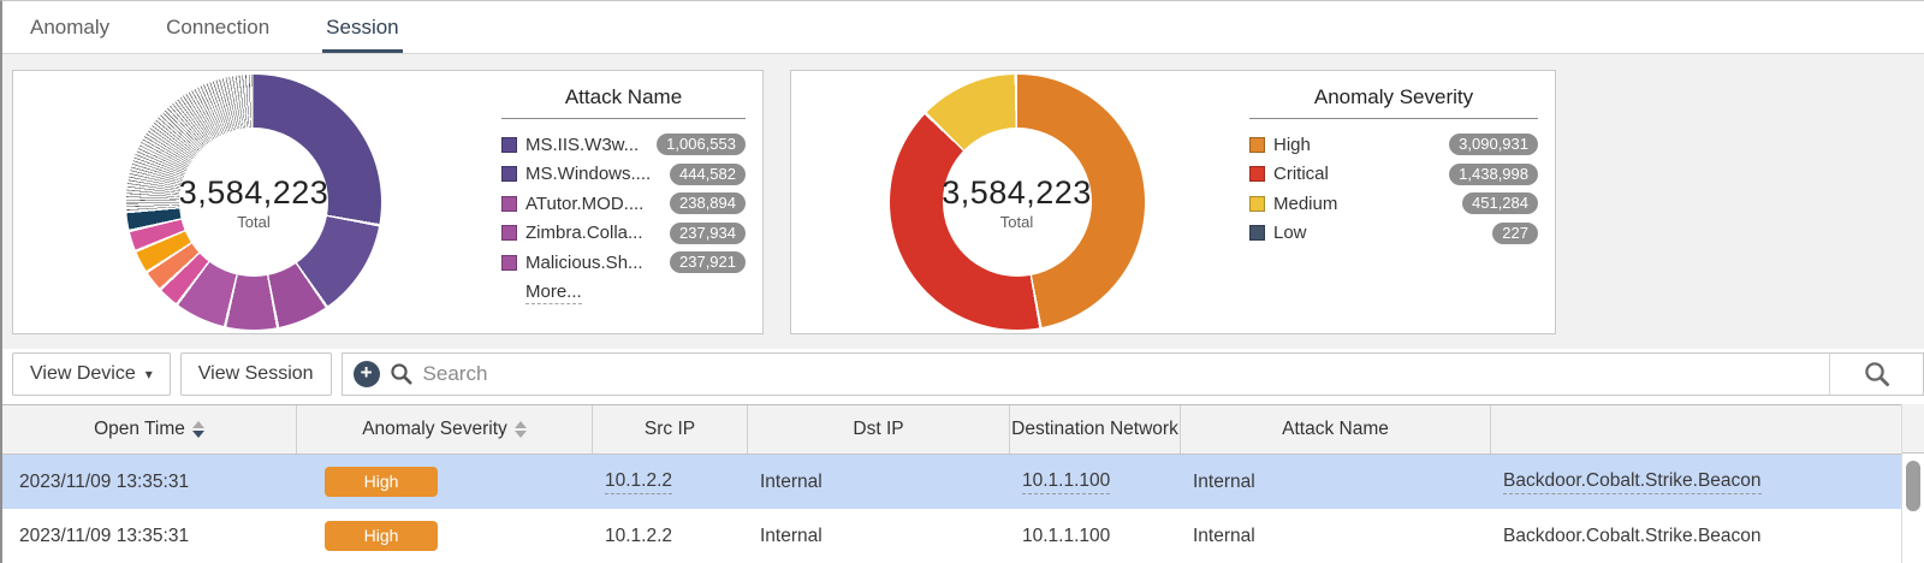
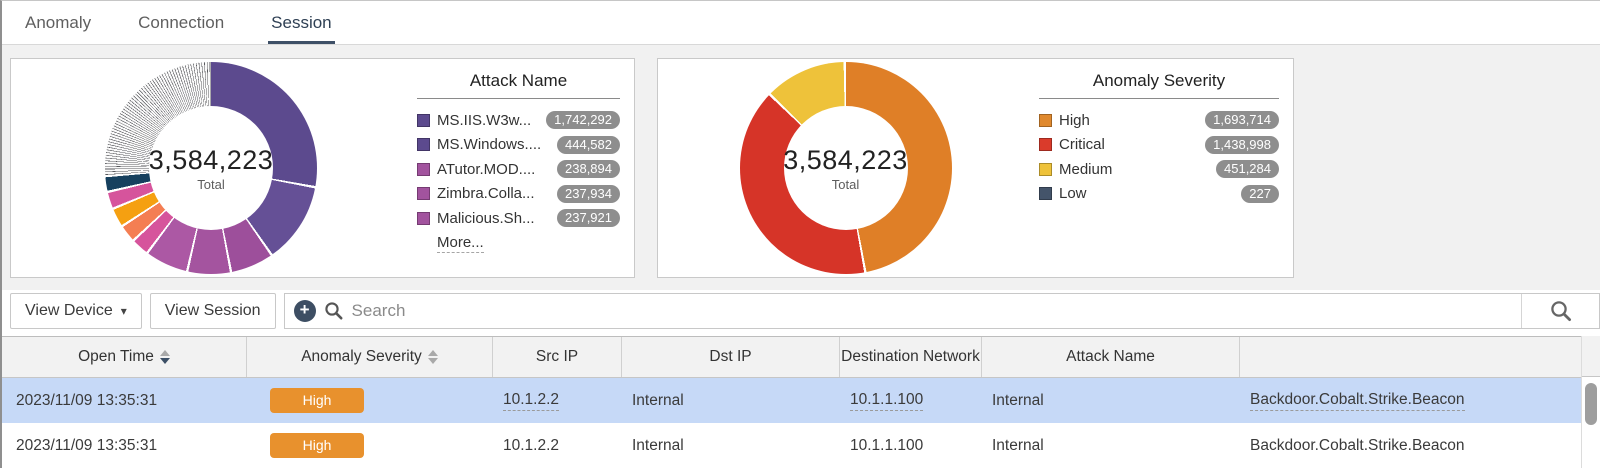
  Anomaly
  Connection
  Session
  3,584,223
  Total
  Attack Name
  MS.IIS.W3w...
- 1,006,553
+ 1,742,292
  MS.Windows....
  444,582
  ATutor.MOD....
  238,894
  Zimbra.Colla...
  237,934
  Malicious.Sh...
  237,921
  More...
  3,584,223
  Total
  Anomaly Severity
  High
- 3,090,931
+ 1,693,714
  Critical
  1,438,998
  Medium
  451,284
  Low
  227
  View Device
  ▾
  View Session
  +
  Search
  Open Time
  Anomaly Severity
  Src IP
  Dst IP
  Destination Network
  Attack Name
  2023/11/09 13:35:31
  High
  10.1.2.2
  Internal
  10.1.1.100
  Internal
  Backdoor.Cobalt.Strike.Beacon
  2023/11/09 13:35:31
  High
  10.1.2.2
  Internal
  10.1.1.100
  Internal
  Backdoor.Cobalt.Strike.Beacon
